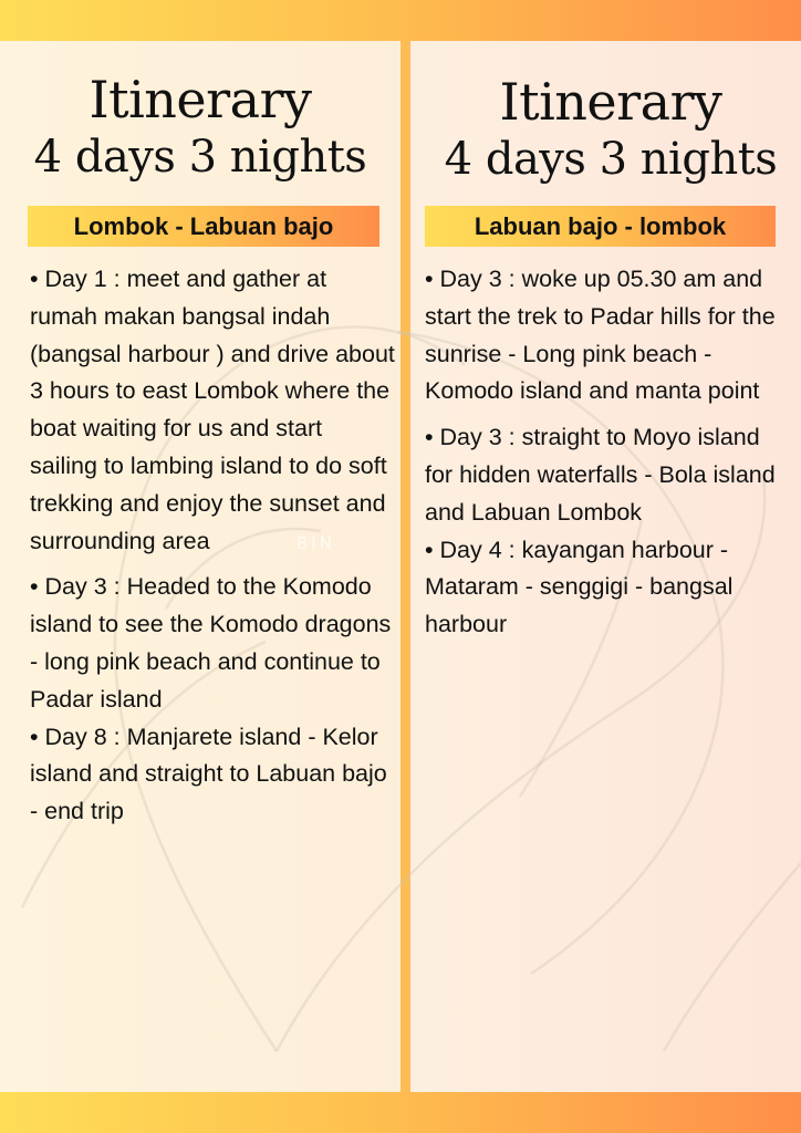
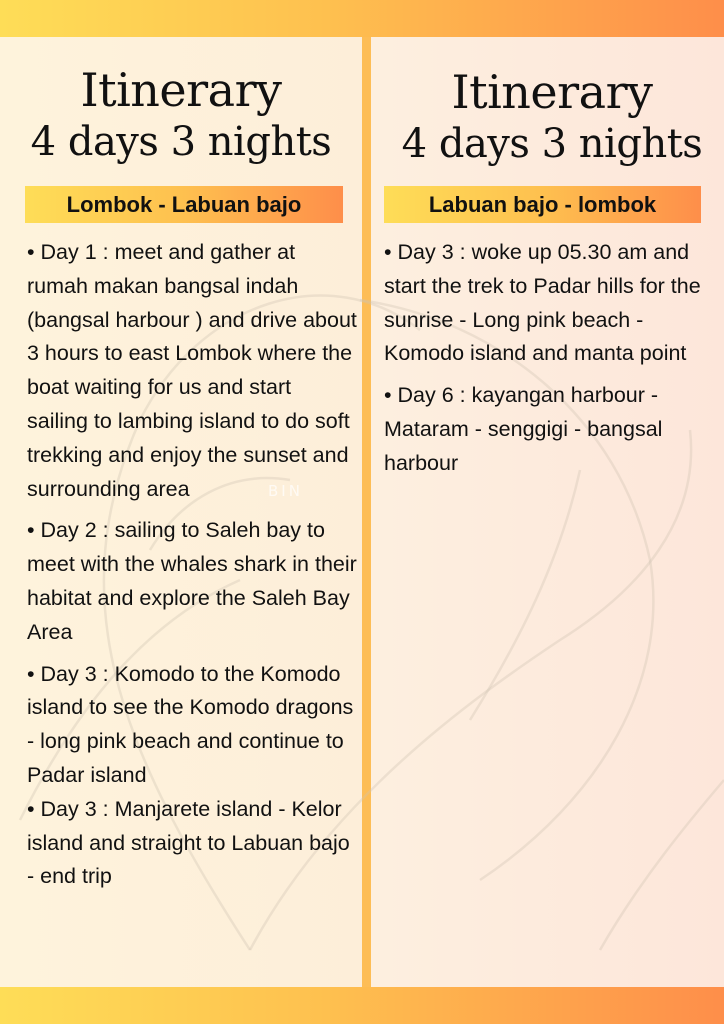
  BIN
  Itinerary
  4 days 3 nights
  Lombok - Labuan bajo
  • Day 1 : meet and gather at rumah makan bangsal indah (bangsal harbour ) and drive about 3 hours to east Lombok where the boat waiting for us and start sailing to lambing island to do soft trekking and enjoy the sunset and surrounding area
+ • Day 2 : sailing to Saleh bay to meet with the whales shark in their habitat and explore the Saleh Bay Area
- • Day 3 : Headed to the Komodo island to see the Komodo dragons - long pink beach and continue to Padar island
+ • Day 3 : Komodo to the Komodo island to see the Komodo dragons - long pink beach and continue to Padar island
- • Day 8 : Manjarete island - Kelor island and straight to Labuan bajo - end trip
+ • Day 3 : Manjarete island - Kelor island and straight to Labuan bajo - end trip
  Itinerary
  4 days 3 nights
  Labuan bajo - lombok
  • Day 3 : woke up 05.30 am and start the trek to Padar hills for the sunrise - Long pink beach - Komodo island and manta point
- • Day 3 : straight to Moyo island for hidden waterfalls - Bola island and Labuan Lombok
- • Day 4 : kayangan harbour - Mataram - senggigi - bangsal harbour
+ • Day 6 : kayangan harbour - Mataram - senggigi - bangsal harbour
